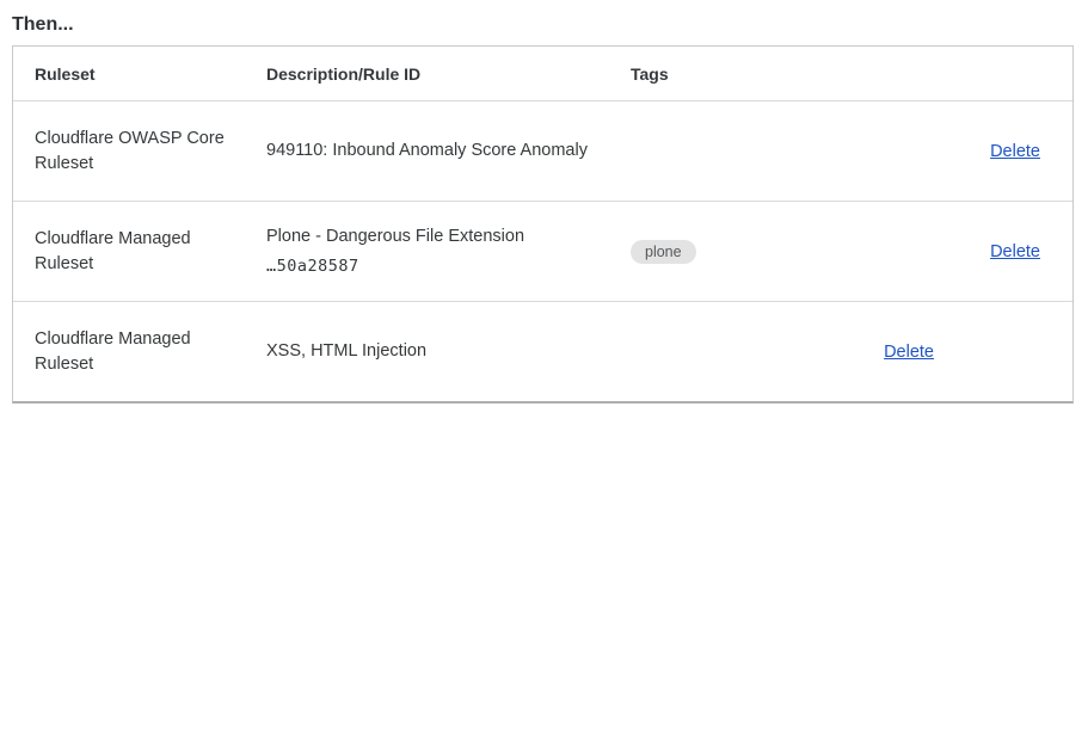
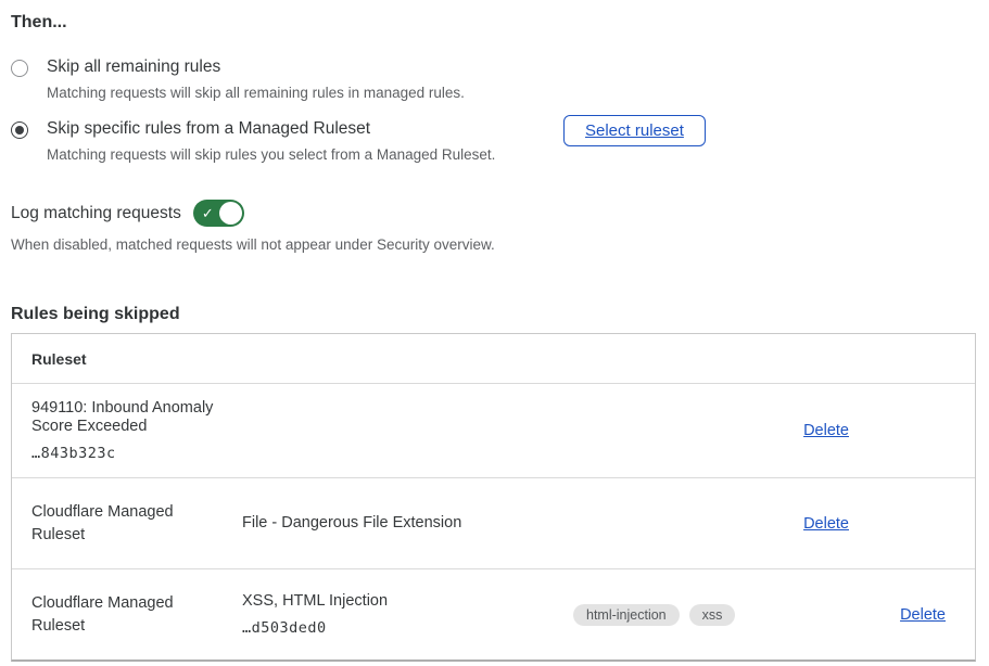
  Then...
+ Skip all remaining rules
+ Matching requests will skip all remaining rules in managed rules.
+ Skip specific rules from a Managed Ruleset
+ Matching requests will skip rules you select from a Managed Ruleset.
+ Select ruleset
+ Log matching requests
+ ✓
+ When disabled, matched requests will not appear under Security overview.
+ Rules being skipped
  Ruleset
- Description/Rule ID
- Tags
- Cloudflare OWASP Core Ruleset
- 949110: Inbound Anomaly Score Anomaly
+ 949110: Inbound Anomaly Score Exceeded
+ …843b323c
  Delete
  Cloudflare Managed Ruleset
- Plone - Dangerous File Extension
+ File - Dangerous File Extension
- …50a28587
- plone
  Delete
  Cloudflare Managed Ruleset
  XSS, HTML Injection
+ …d503ded0
+ html-injection
+ xss
  Delete
